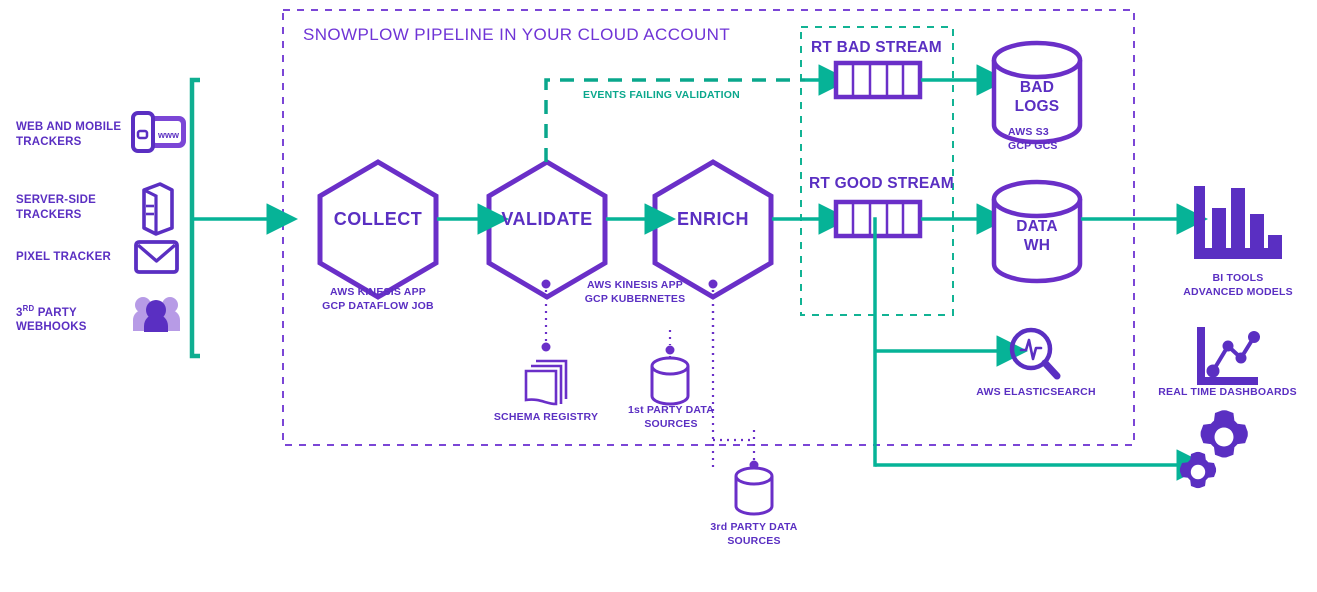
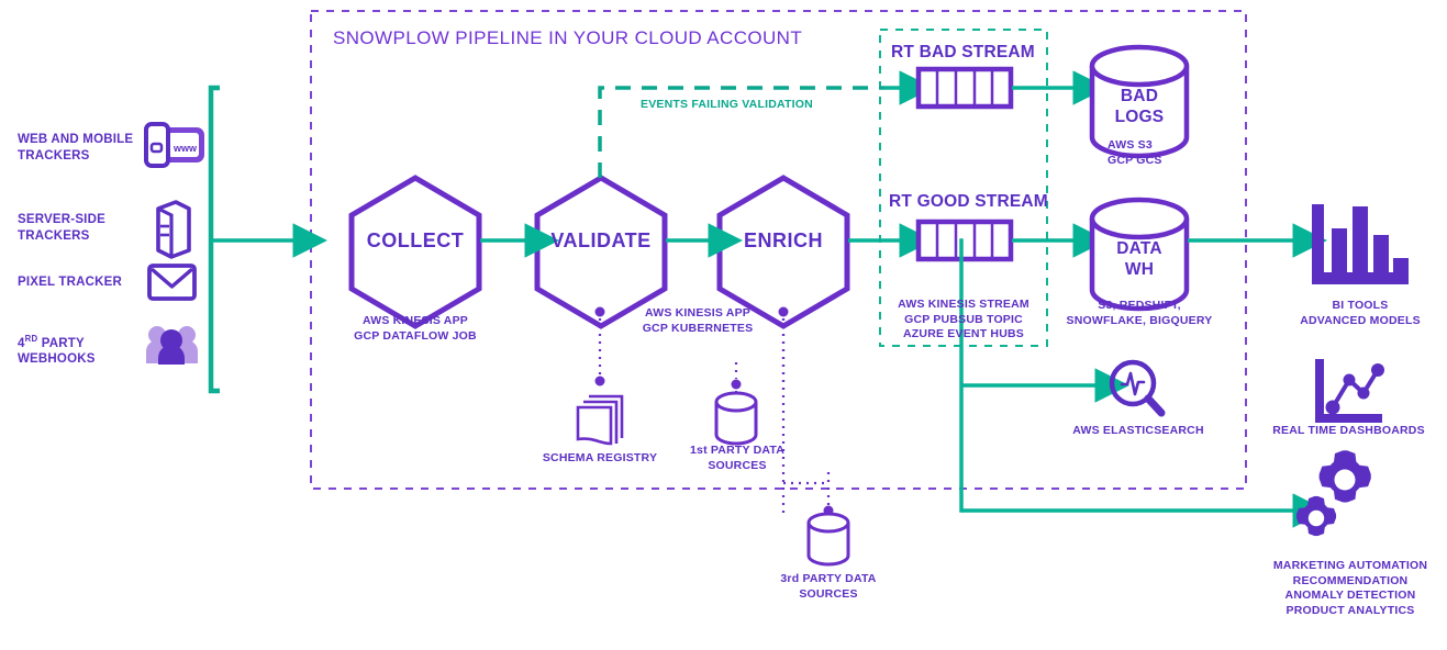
  www
  SNOWPLOW PIPELINE IN YOUR CLOUD ACCOUNT
  WEB AND MOBILE
  TRACKERS
  SERVER-SIDE
  TRACKERS
  PIXEL TRACKER
- 3RD PARTY
+ 4RD PARTY
  WEBHOOKS
  COLLECT
  VALIDATE
  ENRICH
  AWS KINESIS APP
  GCP DATAFLOW JOB
  AWS KINESIS APP
  GCP KUBERNETES
  EVENTS FAILING VALIDATION
  RT BAD STREAM
  RT GOOD STREAM
+ AWS KINESIS STREAM
+ GCP PUBSUB TOPIC
+ AZURE EVENT HUBS
  BAD
  LOGS
  AWS S3
  GCP GCS
  DATA
  WH
+ S3, REDSHIFT,
+ SNOWFLAKE, BIGQUERY
  SCHEMA REGISTRY
  1st PARTY DATA
  SOURCES
  3rd PARTY DATA
  SOURCES
  BI TOOLS
  ADVANCED MODELS
  AWS ELASTICSEARCH
  REAL TIME DASHBOARDS
+ MARKETING AUTOMATION
+ RECOMMENDATION
+ ANOMALY DETECTION
+ PRODUCT ANALYTICS
